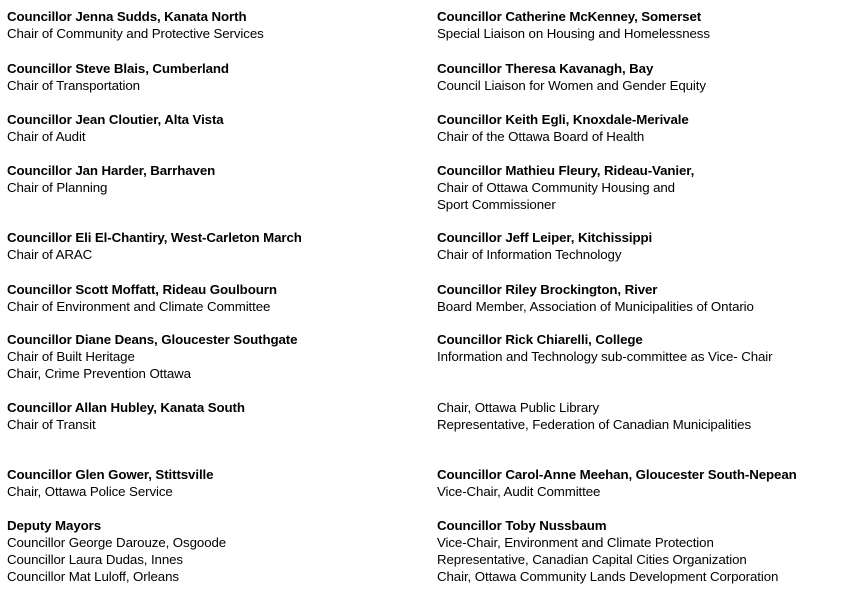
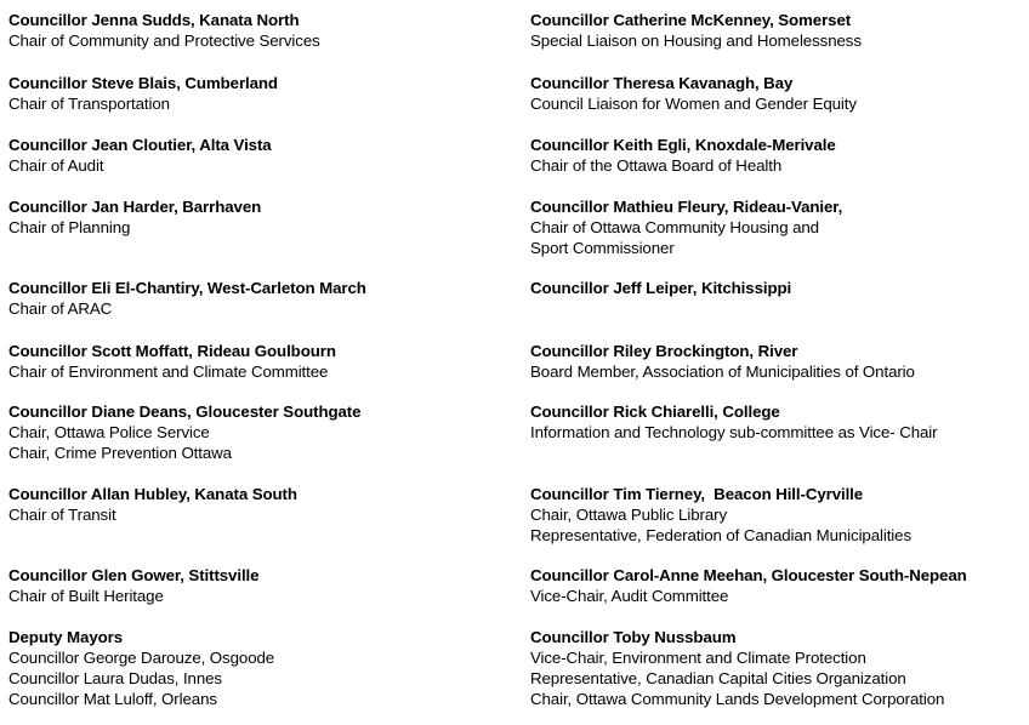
  Councillor Jenna Sudds, Kanata North
  Chair of Community and Protective Services
  Councillor Steve Blais, Cumberland
  Chair of Transportation
  Councillor Jean Cloutier, Alta Vista
  Chair of Audit
  Councillor Jan Harder, Barrhaven
  Chair of Planning
  Councillor Eli El-Chantiry, West-Carleton March
  Chair of ARAC
  Councillor Scott Moffatt, Rideau Goulbourn
  Chair of Environment and Climate Committee
  Councillor Diane Deans, Gloucester Southgate
- Chair of Built Heritage
+ Chair, Ottawa Police Service
  Chair, Crime Prevention Ottawa
  Councillor Allan Hubley, Kanata South
  Chair of Transit
  Councillor Glen Gower, Stittsville
- Chair, Ottawa Police Service
+ Chair of Built Heritage
  Deputy Mayors
  Councillor George Darouze, Osgoode
  Councillor Laura Dudas, Innes
  Councillor Mat Luloff, Orleans
  Councillor Catherine McKenney, Somerset
  Special Liaison on Housing and Homelessness
  Councillor Theresa Kavanagh, Bay
  Council Liaison for Women and Gender Equity
  Councillor Keith Egli, Knoxdale-Merivale
  Chair of the Ottawa Board of Health
  Councillor Mathieu Fleury, Rideau-Vanier,
  Chair of Ottawa Community Housing and
  Sport Commissioner
  Councillor Jeff Leiper, Kitchissippi
- Chair of Information Technology
  Councillor Riley Brockington, River
  Board Member, Association of Municipalities of Ontario
  Councillor Rick Chiarelli, College
  Information and Technology sub-committee as Vice- Chair
+ Councillor Tim Tierney, Beacon Hill-Cyrville
  Chair, Ottawa Public Library
  Representative, Federation of Canadian Municipalities
  Councillor Carol-Anne Meehan, Gloucester South-Nepean
  Vice-Chair, Audit Committee
  Councillor Toby Nussbaum
  Vice-Chair, Environment and Climate Protection
  Representative, Canadian Capital Cities Organization
  Chair, Ottawa Community Lands Development Corporation
